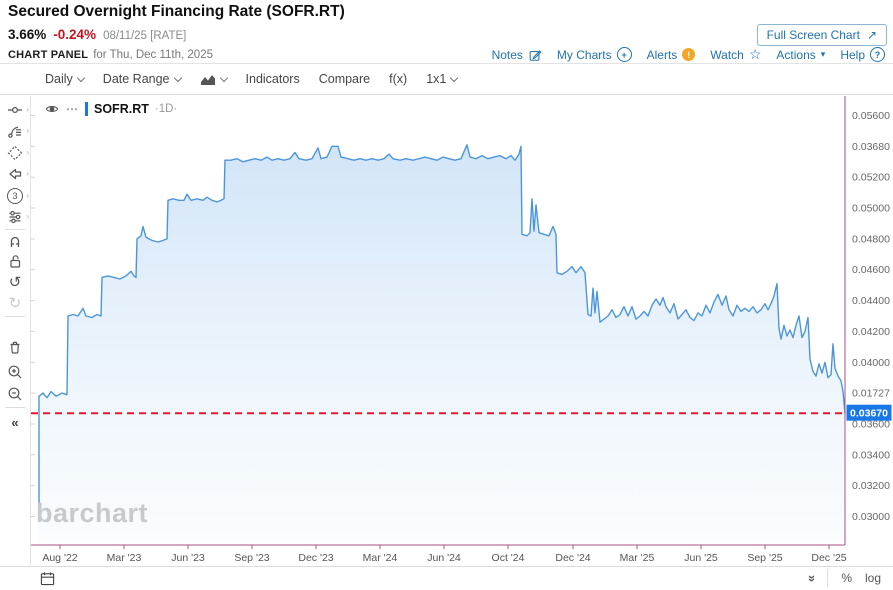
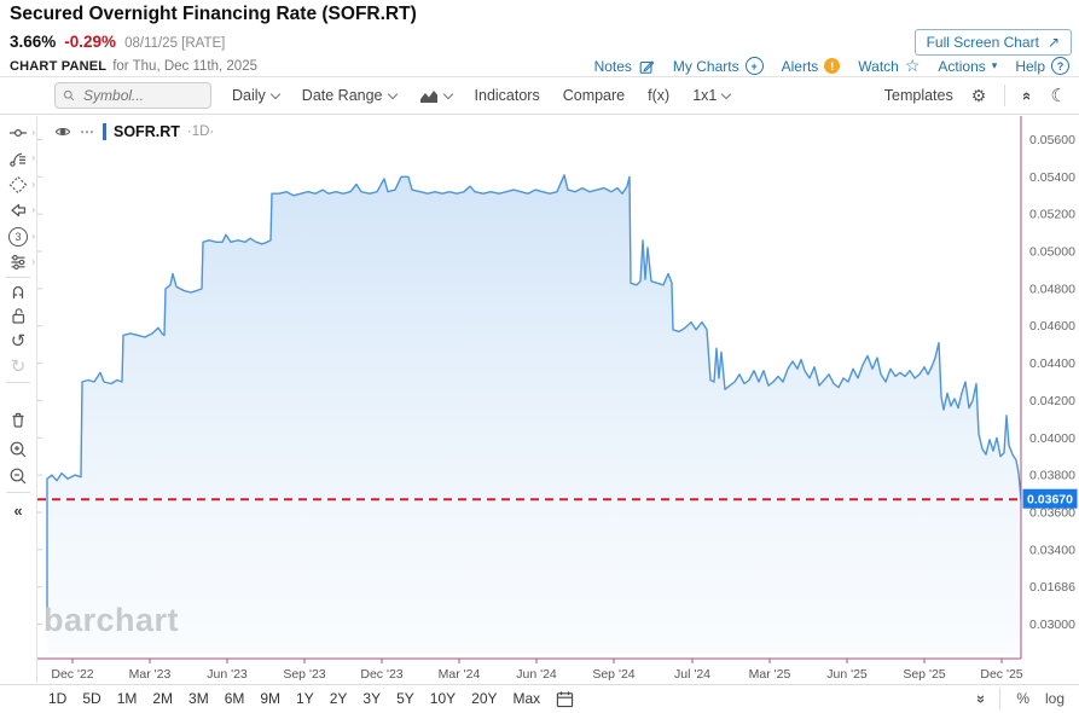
  Secured Overnight Financing Rate (SOFR.RT)
  3.66%
- -0.24%
+ -0.29%
  08/11/25 [RATE]
  Full Screen Chart
  ↗
  CHART PANEL
  for Thu, Dec 11th, 2025
  Notes
  My Charts
  +
  Alerts
  !
  Watch
  ☆
  Actions
  ▾
  Help
  ?
+ Symbol...
  Daily
  Date Range
  Indicators
  Compare
  f(x)
  1x1
+ Templates
+ ⚙
+ ☾
  ›
  ›
  ›
  ›
  3
  ›
  ›
  ↺
  ↻
  «
  0.05600
- 0.03680
+ 0.05400
  0.05200
  0.05000
  0.04800
  0.04600
  0.04400
  0.04200
  0.04000
- 0.01727
+ 0.03800
  0.03600
  0.03400
- 0.03200
+ 0.01686
  0.03000
- Aug '22
+ Dec '22
  Mar '23
  Jun '23
  Sep '23
  Dec '23
  Mar '24
  Jun '24
- Oct '24
+ Sep '24
- Dec '24
+ Jul '24
  Mar '25
  Jun '25
  Sep '25
  Dec '25
  0.03670
  ⋯
  SOFR.RT
  ·1D·
  barchart
+ 1D 5D 1M 2M 3M 6M 9M 1Y 2Y 3Y 5Y 10Y 20Y Max
  %
  log
